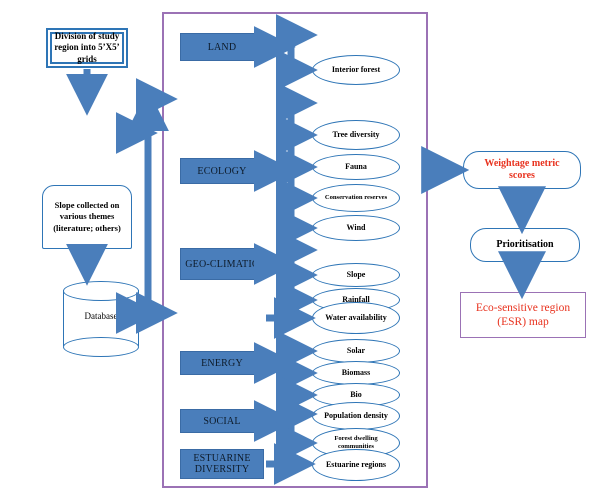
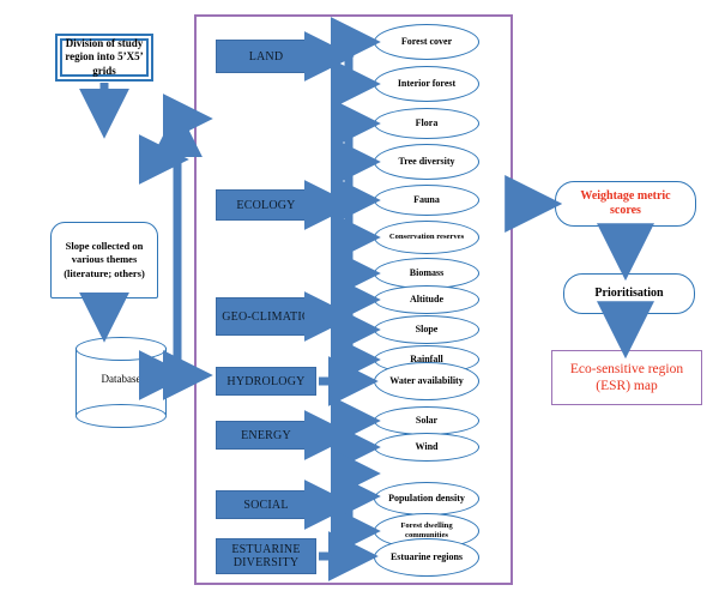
  Division of study region into 5’X5’ grids
  Slope collected on various themes (literature; others)
  Database
  LAND
  ECOLOGY
  GEO-CLIMATIC
+ HYDROLOGY
  ENERGY
  SOCIAL
  ESTUARINE DIVERSITY
+ Forest cover
  Interior forest
+ Flora
  Tree diversity
  Fauna
- Wind
+ Biomass
+ Altitude
  Slope
  Rainfall
  Water availability
  Solar
- Biomass
+ Wind
- Bio
  Population density
  Estuarine regions
  Weightage metric scores
  Prioritisation
  Eco-sensitive region (ESR) map
